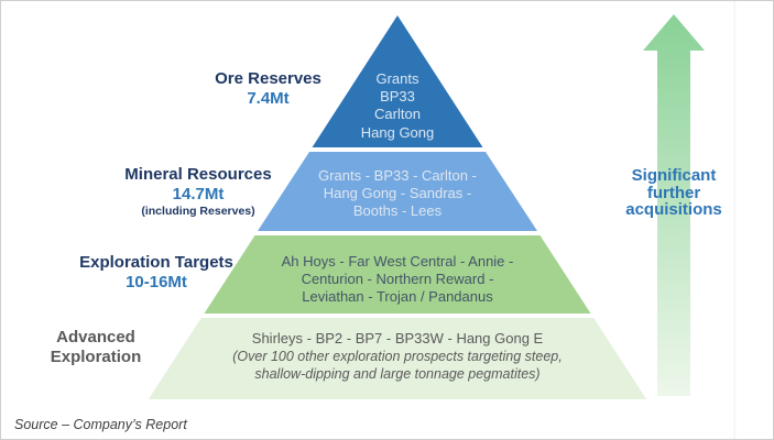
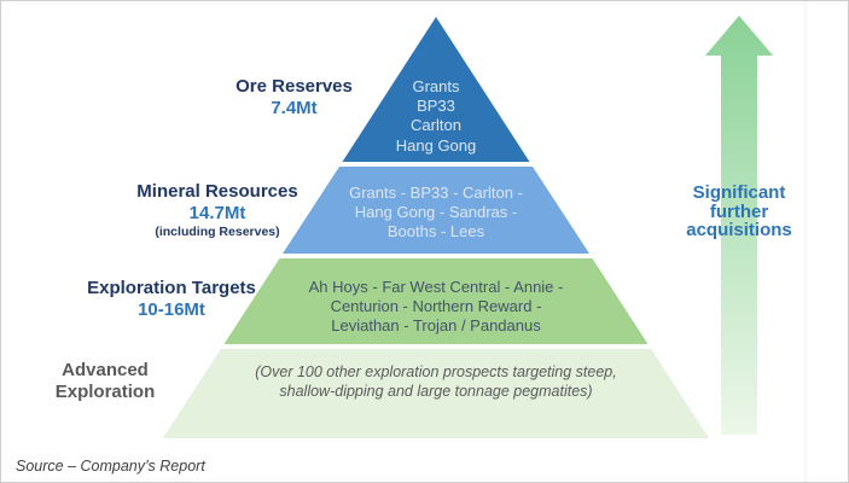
  Ore Reserves
  7.4Mt
  Mineral Resources
  14.7Mt
  (including Reserves)
  Exploration Targets
  10-16Mt
  Advanced Exploration
  Grants
  BP33
  Carlton
  Hang Gong
  Grants - BP33 - Carlton -
  Hang Gong - Sandras -
  Booths - Lees
  Ah Hoys - Far West Central - Annie -
  Centurion - Northern Reward -
  Leviathan - Trojan / Pandanus
- Shirleys - BP2 - BP7 - BP33W - Hang Gong E
  (Over 100 other exploration prospects targeting steep,
  shallow-dipping and large tonnage pegmatites)
  Significant
  further
  acquisitions
  Source – Company’s Report
